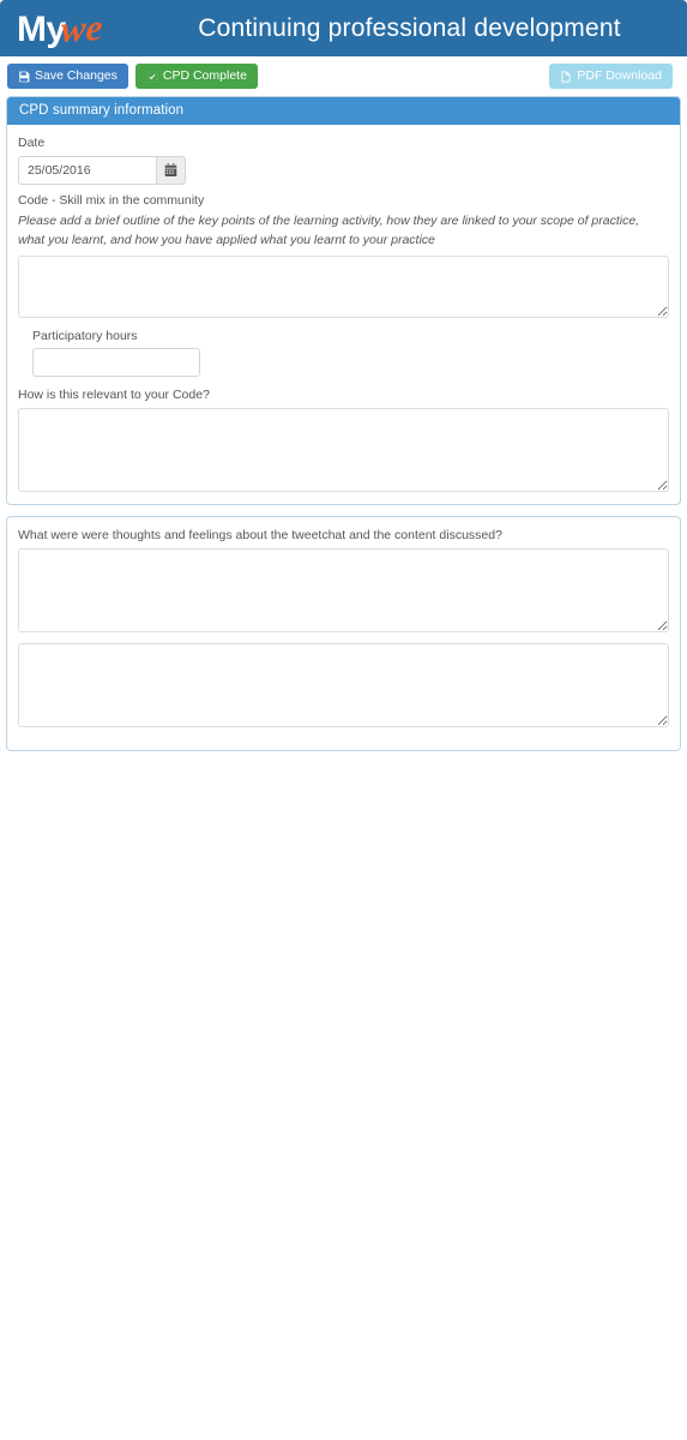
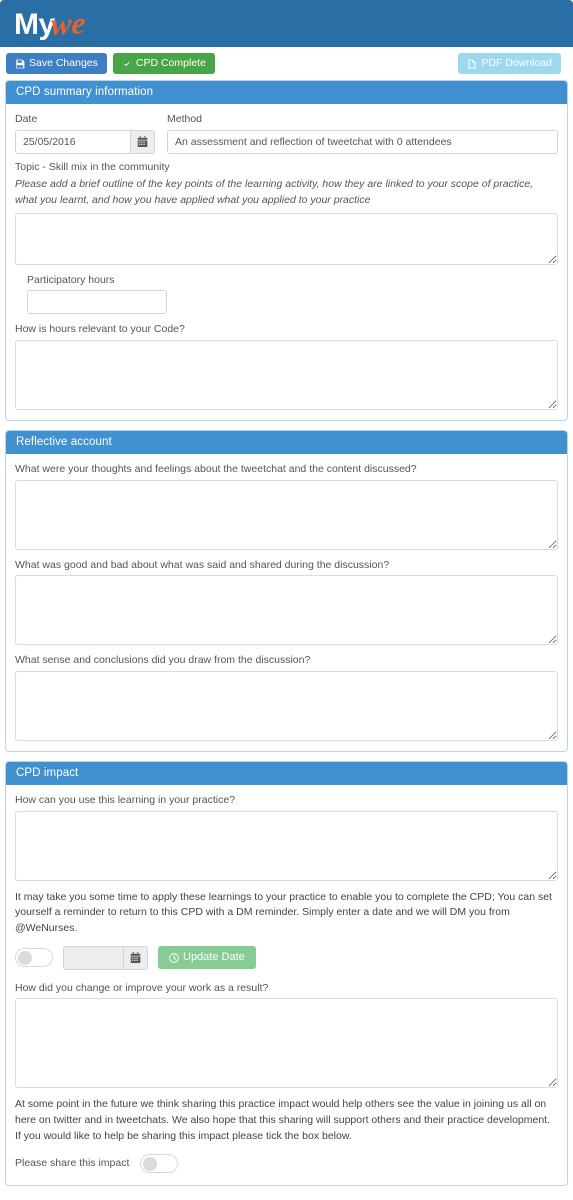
  My
- Continuing professional development
  Save Changes
  CPD Complete
  PDF Download
  CPD summary information
  Date
  25/05/2016
+ Method
+ An assessment and reflection of tweetchat with 0 attendees
- Code - Skill mix in the community
+ Topic - Skill mix in the community
- Please add a brief outline of the key points of the learning activity, how they are linked to your scope of practice, what you learnt, and how you have applied what you learnt to your practice
+ Please add a brief outline of the key points of the learning activity, how they are linked to your scope of practice, what you learnt, and how you have applied what you applied to your practice
  Participatory hours
- How is this relevant to your Code?
+ How is hours relevant to your Code?
+ Reflective account
- What were were thoughts and feelings about the tweetchat and the content discussed?
+ What were your thoughts and feelings about the tweetchat and the content discussed?
+ What was good and bad about what was said and shared during the discussion?
+ What sense and conclusions did you draw from the discussion?
+ CPD impact
+ How can you use this learning in your practice?
+ It may take you some time to apply these learnings to your practice to enable you to complete the CPD; You can set yourself a reminder to return to this CPD with a DM reminder. Simply enter a date and we will DM you from @WeNurses.
+ Update Date
+ How did you change or improve your work as a result?
+ At some point in the future we think sharing this practice impact would help others see the value in joining us all on here on twitter and in tweetchats. We also hope that this sharing will support others and their practice development. If you would like to help be sharing this impact please tick the box below.
+ Please share this impact
